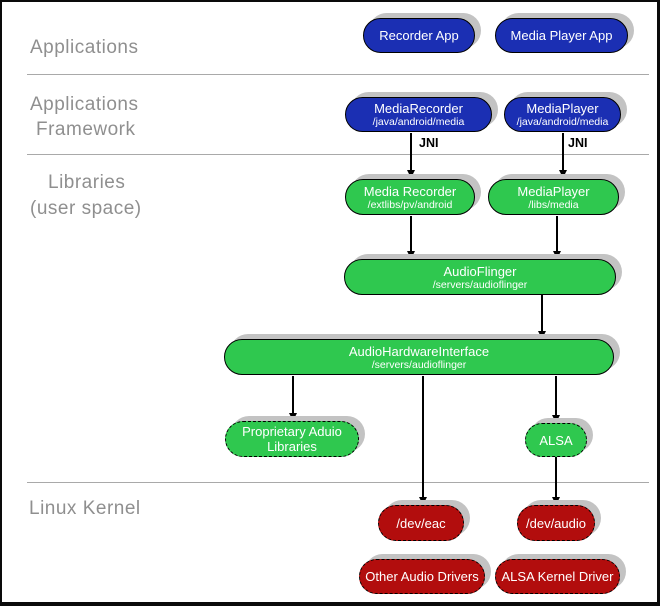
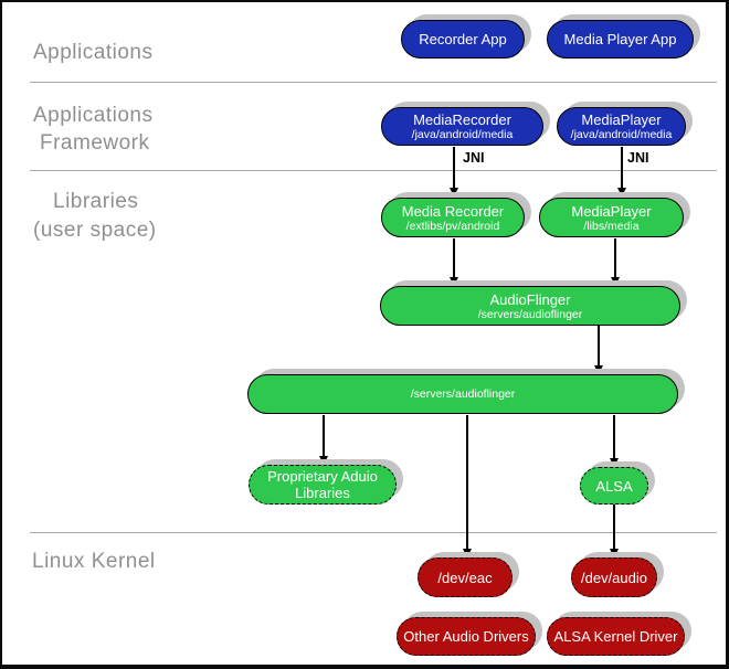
  Applications
  Applications
  Framework
  Libraries
  (user space)
  Linux Kernel
  Recorder App
  Media Player App
  MediaRecorder
  /java/android/media
  MediaPlayer
  /java/android/media
  JNI
  JNI
  Media Recorder
  /extlibs/pv/android
  MediaPlayer
  /libs/media
  AudioFlinger
  /servers/audioflinger
- AudioHardwareInterface
  /servers/audioflinger
  Proprietary Aduio
  Libraries
  ALSA
  /dev/eac
  /dev/audio
  Other Audio Drivers
  ALSA Kernel Driver
